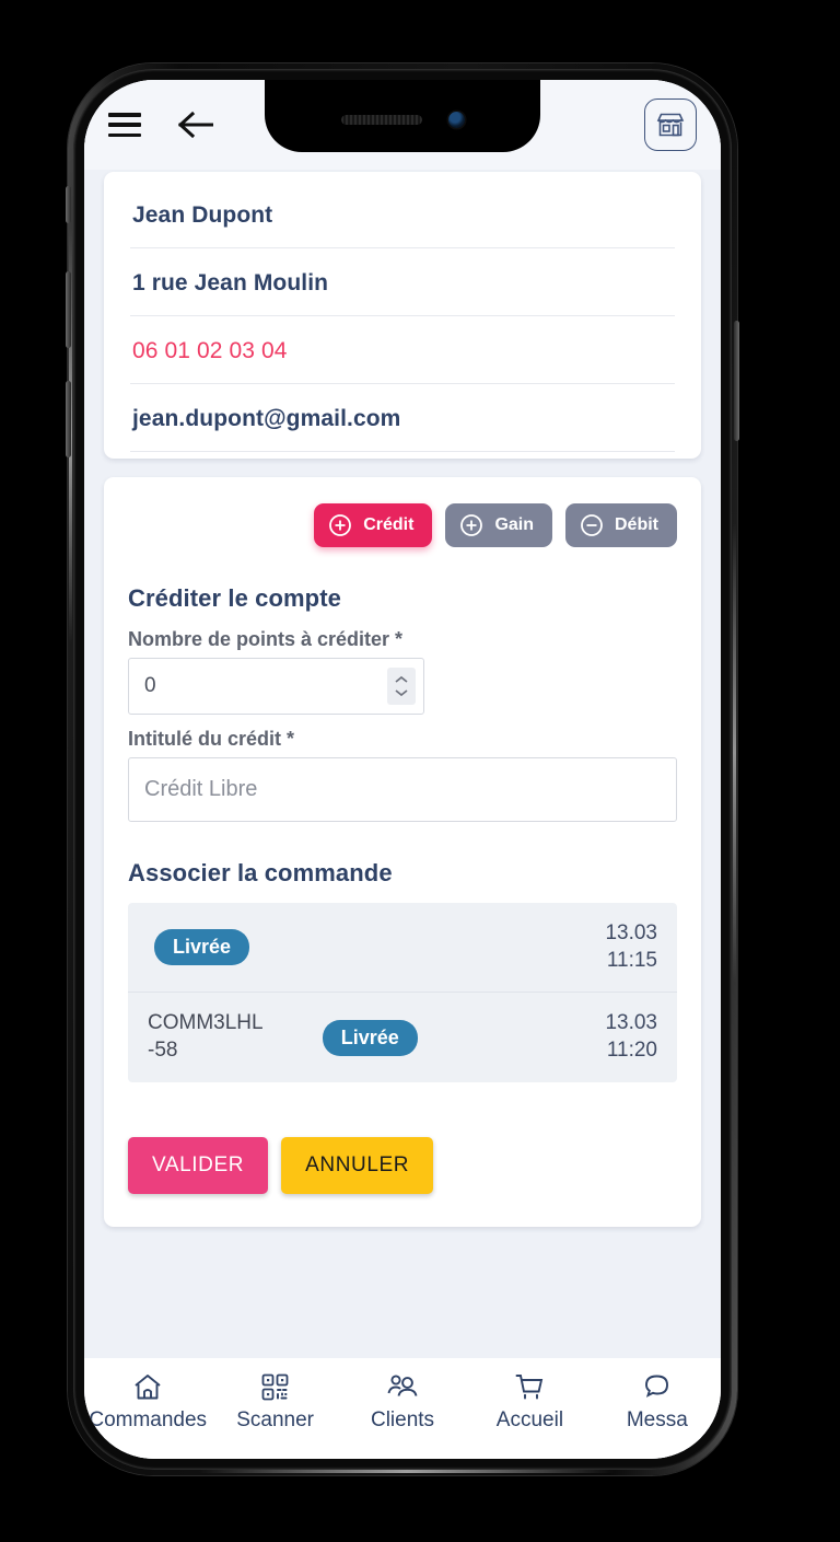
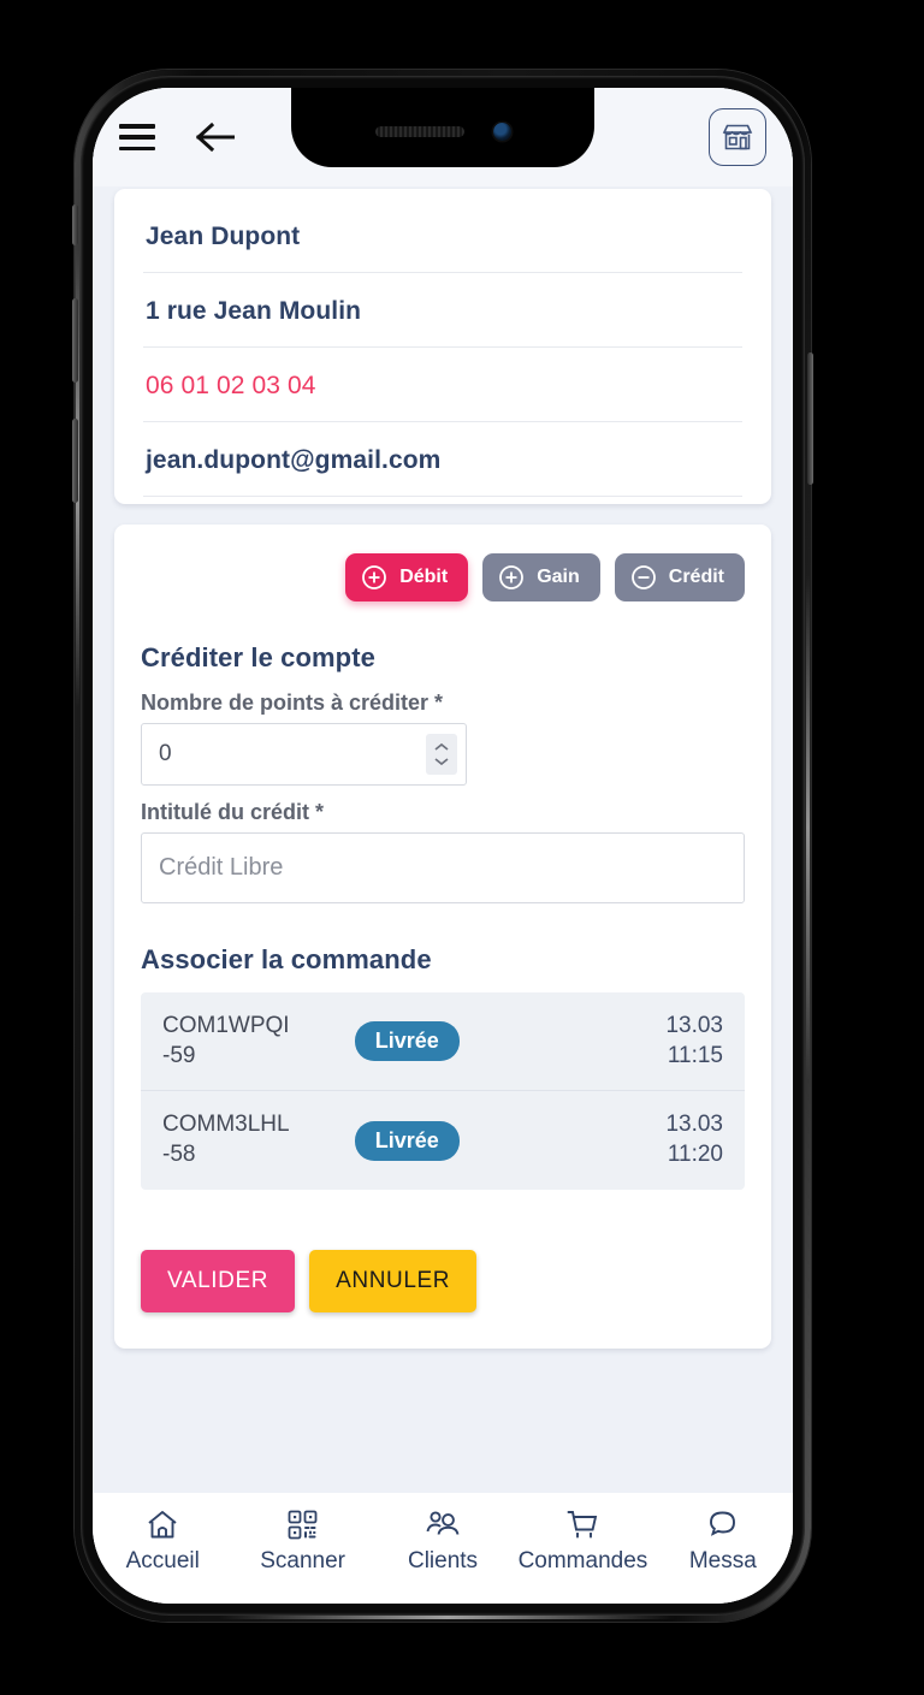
  Jean Dupont
  1 rue Jean Moulin
  06 01 02 03 04
  jean.dupont@gmail.com
- Crédit
+ Débit
  Gain
- Débit
+ Crédit
  Créditer le compte
  Nombre de points à créditer *
  0
  Intitulé du crédit *
  Crédit Libre
  Associer la commande
+ COM1WPQI
+ -59
  Livrée
  13.03
  11:15
  COMM3LHL
  -58
  Livrée
  13.03
  11:20
  VALIDER
  ANNULER
- Commandes
+ Accueil
  Scanner
  Clients
- Accueil
+ Commandes
  Messa
